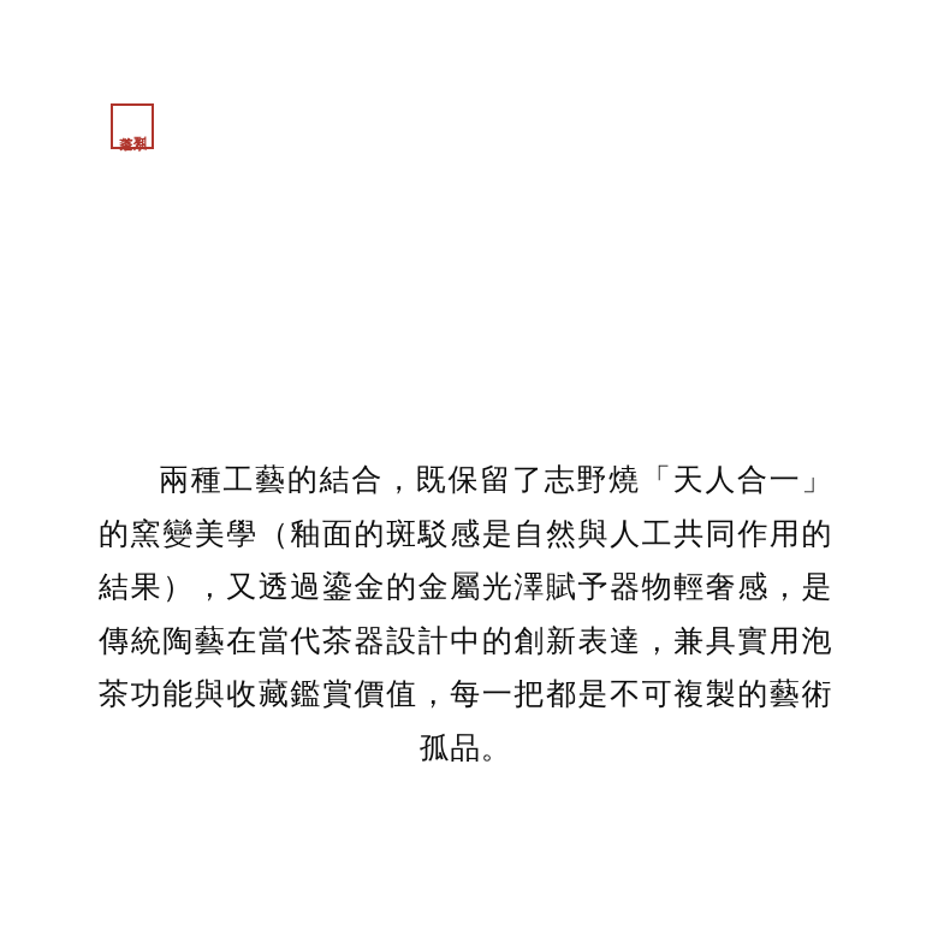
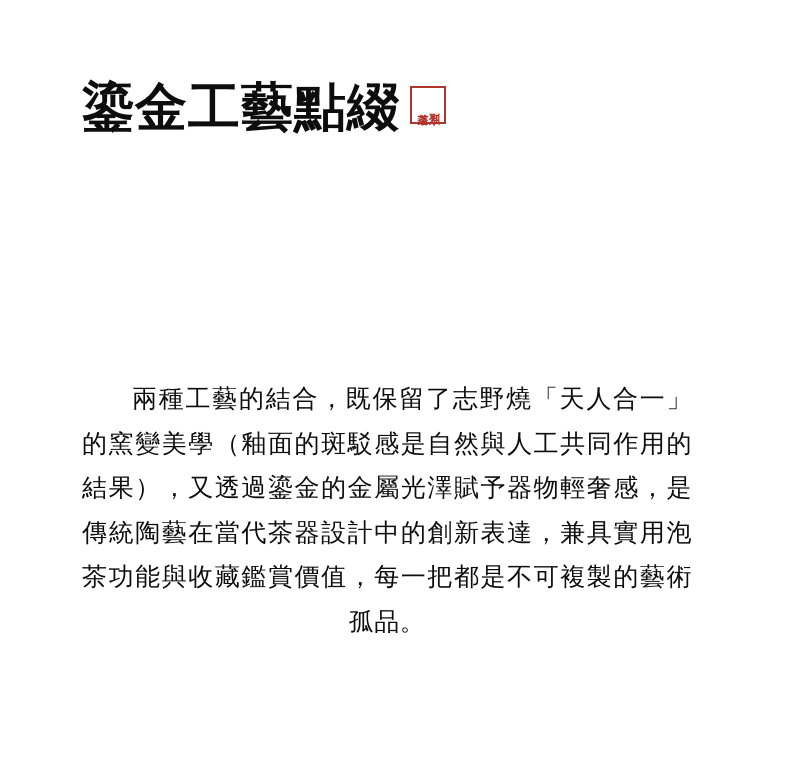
+ 鎏金工藝點綴
  兩種工藝的結合，既保留了志野燒「天人合一」的窯變美學（釉面的斑駁感是自然與人工共同作用的結果），又透過鎏金的金屬光澤賦予器物輕奢感，是傳統陶藝在當代茶器設計中的創新表達，兼具實用泡茶功能與收藏鑑賞價值，每一把都是不可複製的藝術孤品。
